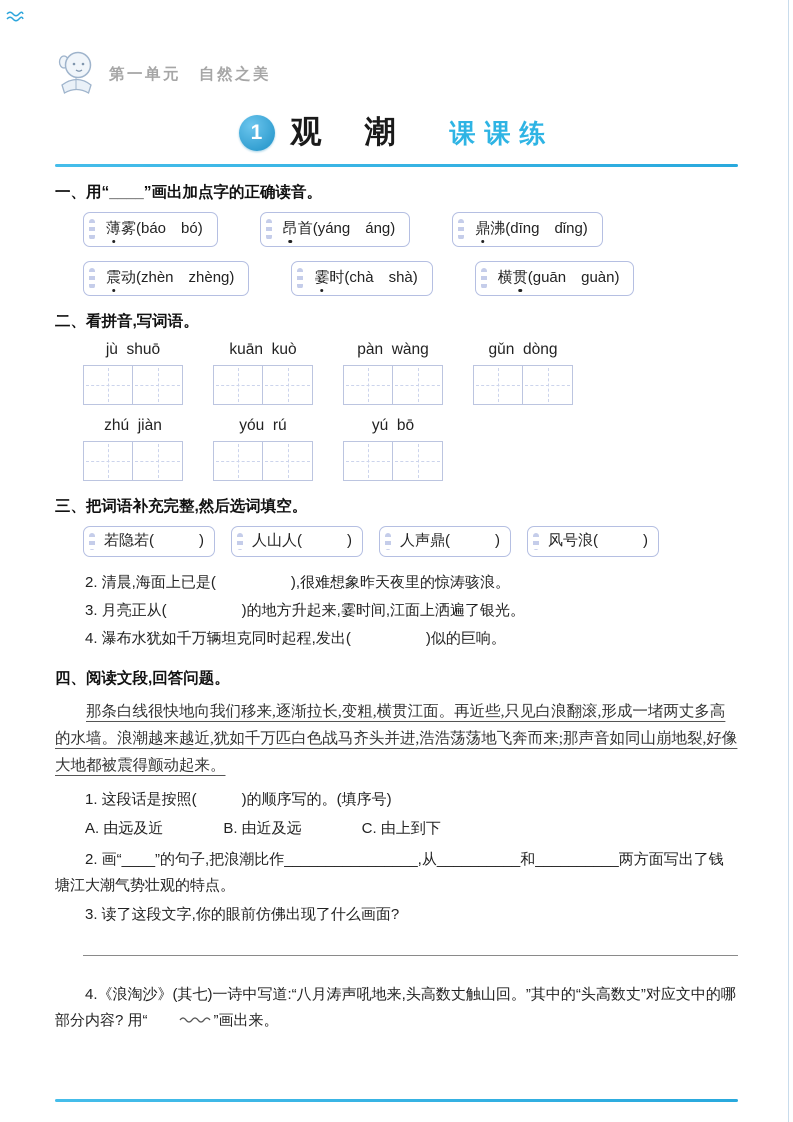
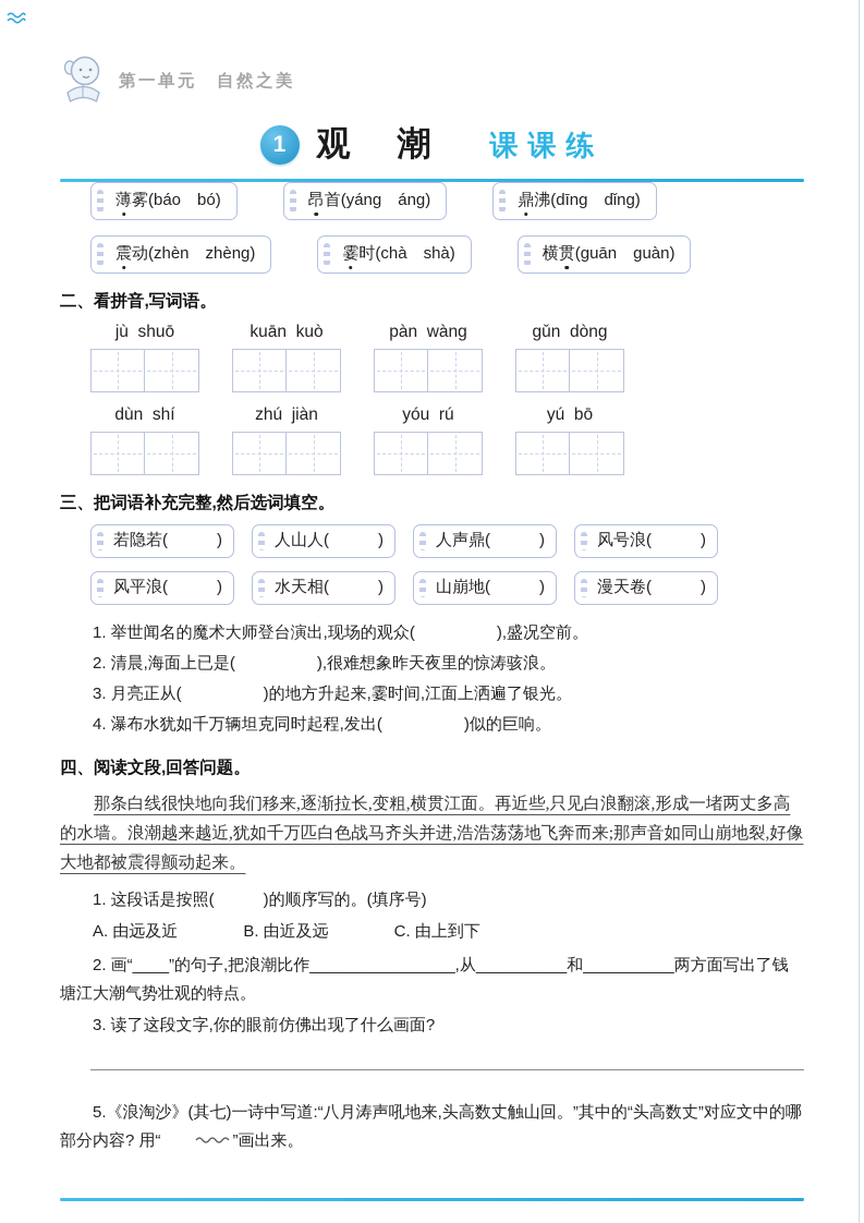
  第一单元 自然之美
  1
  观 潮
  课课练
- 一、用“____”画出加点字的正确读音。
  薄雾(báo bó)
  昂首(yáng áng)
  鼎沸(dīng dǐng)
  震动(zhèn zhèng)
  霎时(chà shà)
  横贯(guān guàn)
  二、看拼音,写词语。
  jù shuō
  kuān kuò
  pàn wàng
  gǔn dòng
+ dùn shí
  zhú jiàn
  yóu rú
  yú bō
  三、把词语补充完整,然后选词填空。
  若隐若( )
  人山人( )
  人声鼎( )
  风号浪( )
+ 风平浪( )
+ 水天相( )
+ 山崩地( )
+ 漫天卷( )
+ 1. 举世闻名的魔术大师登台演出,现场的观众( ),盛况空前。
  2. 清晨,海面上已是( ),很难想象昨天夜里的惊涛骇浪。
  3. 月亮正从( )的地方升起来,霎时间,江面上洒遍了银光。
  4. 瀑布水犹如千万辆坦克同时起程,发出( )似的巨响。
  四、阅读文段,回答问题。
  那条白线很快地向我们移来,逐渐拉长,变粗,横贯江面。再近些,只见白浪翻滚,形成一堵两丈多高的水墙。浪潮越来越近,犹如千万匹白色战马齐头并进,浩浩荡荡地飞奔而来;那声音如同山崩地裂,好像大地都被震得颤动起来。
  1. 这段话是按照( )的顺序写的。(填序号)
  A. 由远及近 B. 由近及远 C. 由上到下
  2. 画“____”的句子,把浪潮比作________________,从__________和__________两方面写出了钱塘江大潮气势壮观的特点。
  3. 读了这段文字,你的眼前仿佛出现了什么画面?
- 4.《浪淘沙》(其七)一诗中写道:“八月涛声吼地来,头高数丈触山回。”其中的“头高数丈”对应文中的哪部分内容? 用“ ”画出来。
+ 5.《浪淘沙》(其七)一诗中写道:“八月涛声吼地来,头高数丈触山回。”其中的“头高数丈”对应文中的哪部分内容? 用“ ”画出来。
